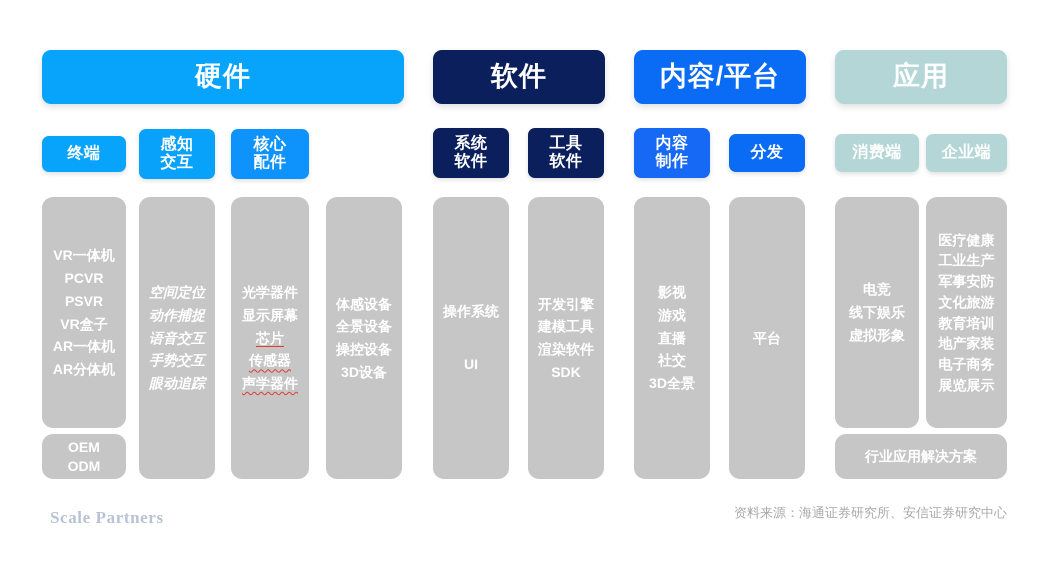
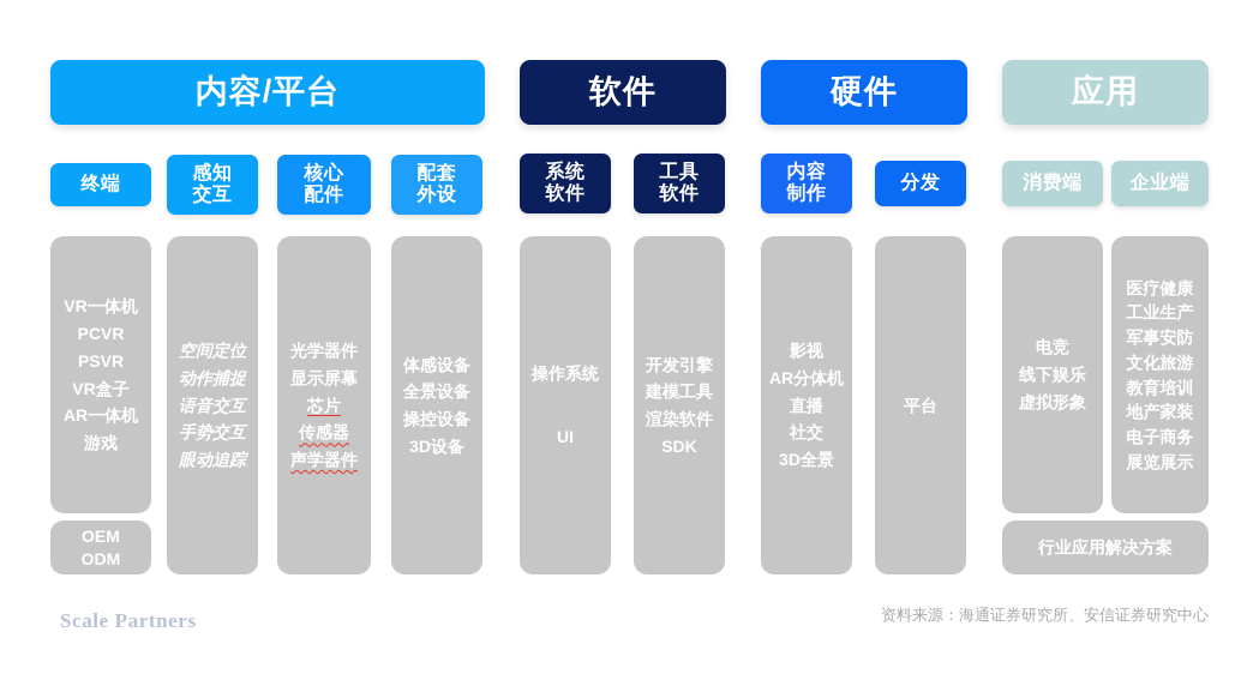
- 硬件
+ 内容/平台
  软件
- 内容/平台
+ 硬件
  应用
  终端
  感知
  交互
  核心
  配件
+ 配套
+ 外设
  系统
  软件
  工具
  软件
  内容
  制作
  分发
  消费端
  企业端
  VR一体机
  PCVR
  PSVR
  VR盒子
  AR一体机
- AR分体机
+ 游戏
  OEM
  ODM
  空间定位
  动作捕捉
  语音交互
  手势交互
  眼动追踪
  光学器件
  显示屏幕
  芯片
  传感器
  声学器件
  体感设备
  全景设备
  操控设备
  3D设备
  操作系统
  UI
  开发引擎
  建模工具
  渲染软件
  SDK
  影视
- 游戏
+ AR分体机
  直播
  社交
  3D全景
  平台
  电竞
  线下娱乐
  虚拟形象
  医疗健康
  工业生产
  军事安防
  文化旅游
  教育培训
  地产家装
  电子商务
  展览展示
  行业应用解决方案
  Scale Partners
  资料来源：海通证券研究所、安信证券研究中心
